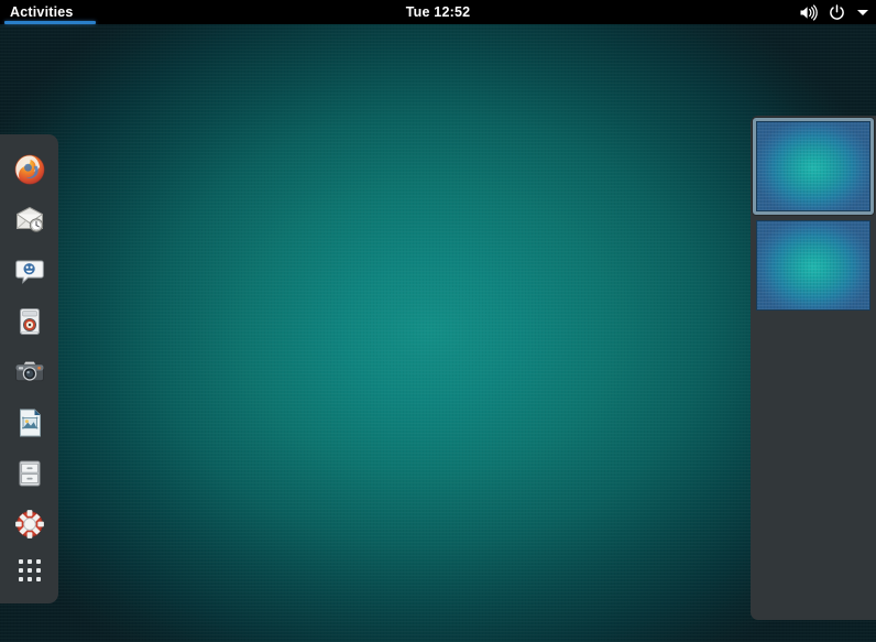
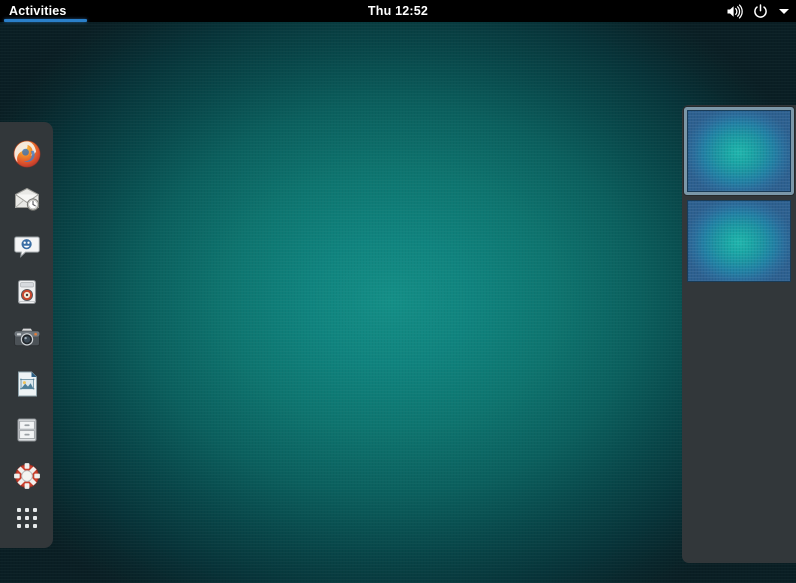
  Activities
- Tue 12:52
+ Thu 12:52
